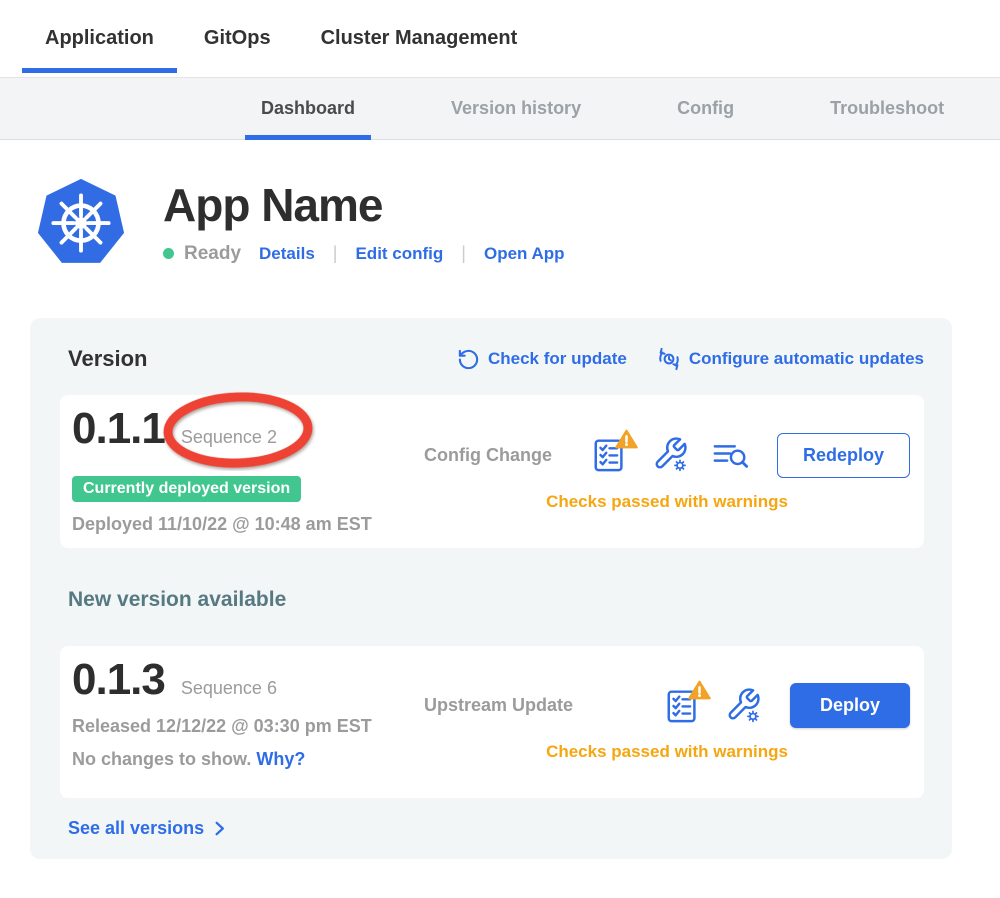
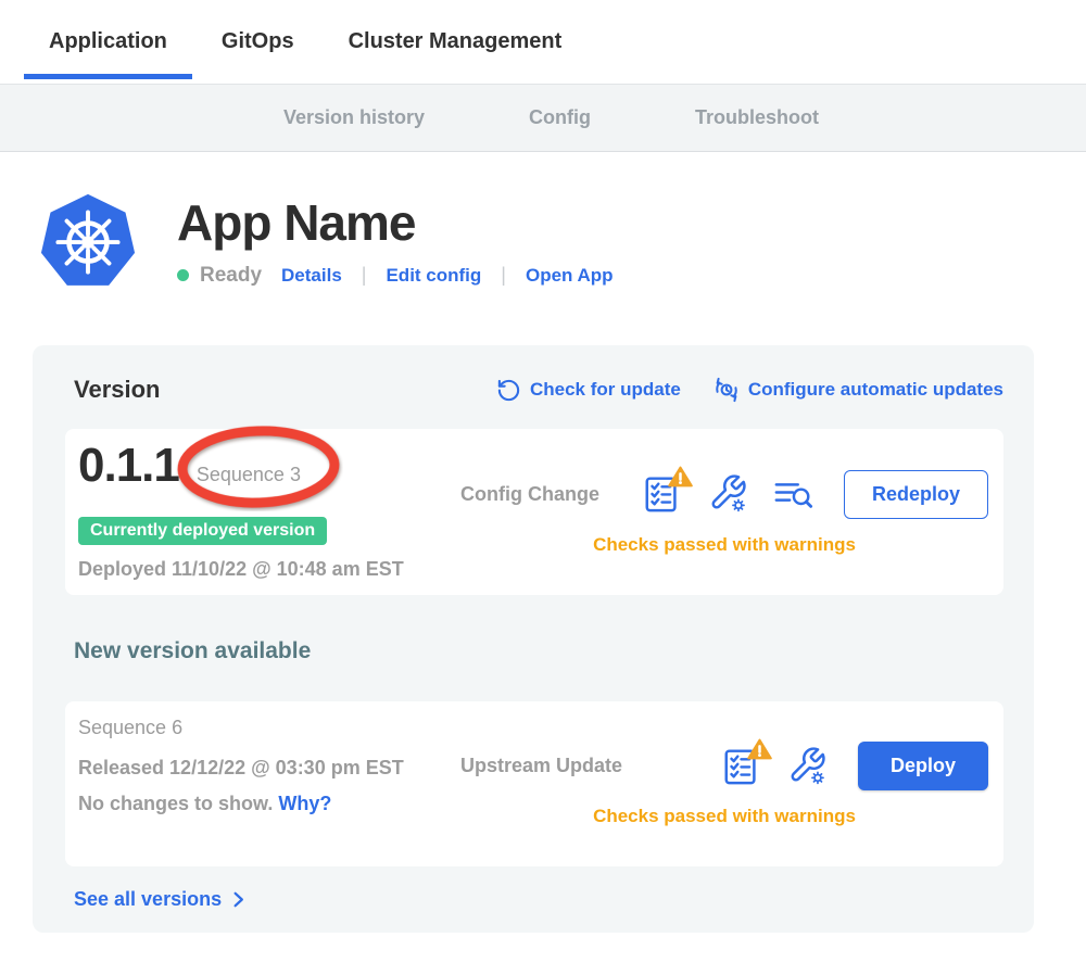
  Application
  GitOps
  Cluster Management
- Dashboard
  Version history
  Config
  Troubleshoot
  App Name
  Ready
  Details
  |
  Edit config
  |
  Open App
  Version
  Check for update
  Configure automatic updates
  0.1.1
- Sequence 2
+ Sequence 3
  Currently deployed version
  Deployed 11/10/22 @ 10:48 am EST
  Config Change
  Redeploy
  Checks passed with warnings
  New version available
- 0.1.3
  Sequence 6
  Released 12/12/22 @ 03:30 pm EST
  No changes to show. Why?
  Upstream Update
  Deploy
  Checks passed with warnings
  See all versions
